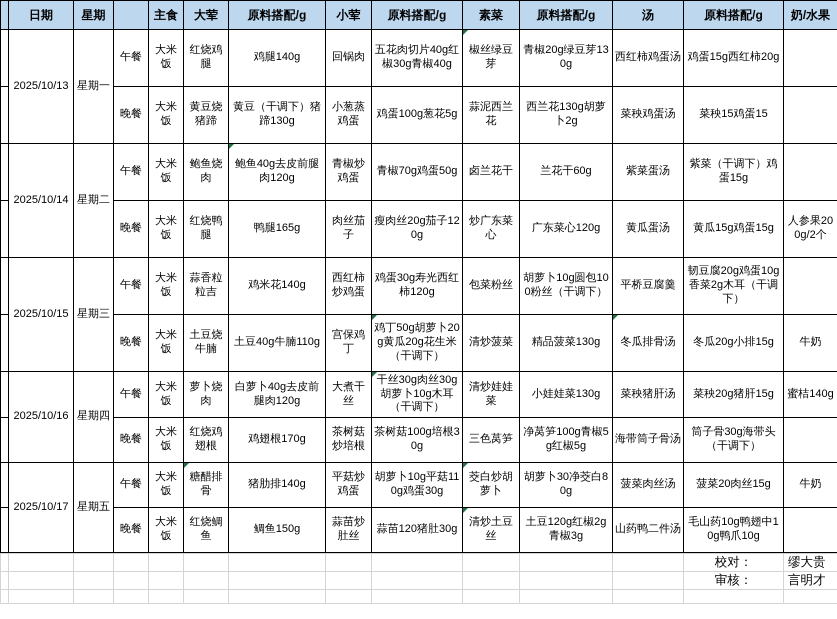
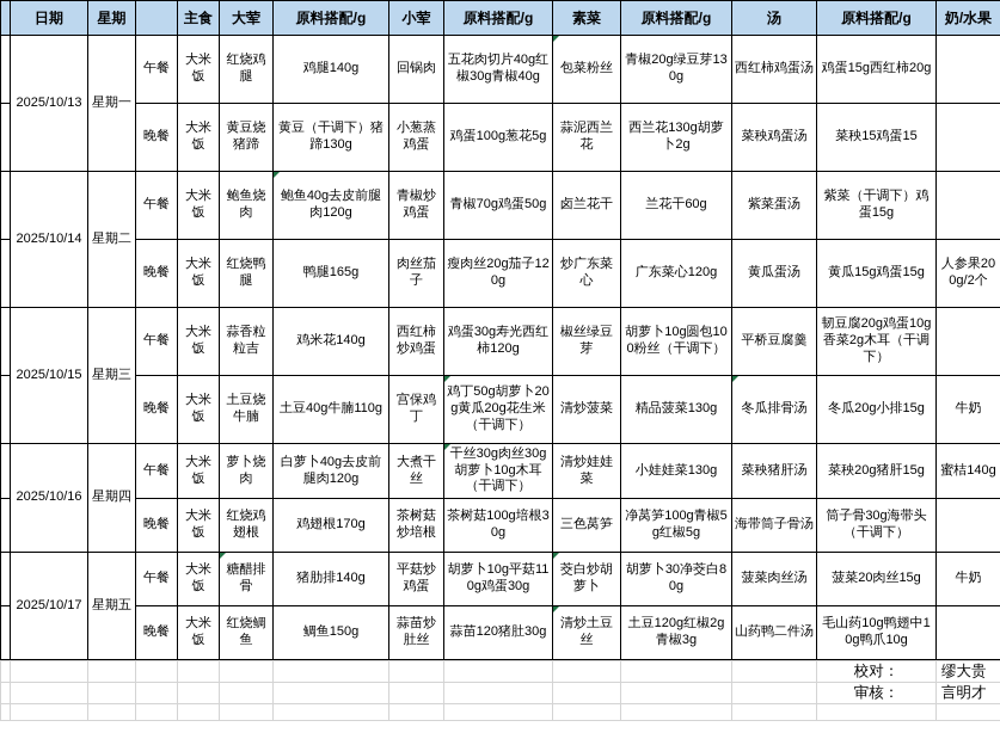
  	日期	星期		主食	大荤	原料搭配/g	小荤	原料搭配/g	素菜	原料搭配/g	汤	原料搭配/g	奶/水果
- 	2025/10/13	星期一	午餐	大米饭	红烧鸡腿	鸡腿140g	回锅肉	五花肉切片40g红椒30g青椒40g	椒丝绿豆芽	青椒20g绿豆芽130g	西红柿鸡蛋汤	鸡蛋15g西红柿20g
+ 	2025/10/13	星期一	午餐	大米饭	红烧鸡腿	鸡腿140g	回锅肉	五花肉切片40g红椒30g青椒40g	包菜粉丝	青椒20g绿豆芽130g	西红柿鸡蛋汤	鸡蛋15g西红柿20g
  	晚餐	大米饭	黄豆烧猪蹄	黄豆（干调下）猪蹄130g	小葱蒸鸡蛋	鸡蛋100g葱花5g	蒜泥西兰花	西兰花130g胡萝卜2g	菜秧鸡蛋汤	菜秧15鸡蛋15
  	2025/10/14	星期二	午餐	大米饭	鲍鱼烧肉	鲍鱼40g去皮前腿肉120g	青椒炒鸡蛋	青椒70g鸡蛋50g	卤兰花干	兰花干60g	紫菜蛋汤	紫菜（干调下）鸡蛋15g
  	晚餐	大米饭	红烧鸭腿	鸭腿165g	肉丝茄子	瘦肉丝20g茄子120g	炒广东菜心	广东菜心120g	黄瓜蛋汤	黄瓜15g鸡蛋15g	人参果200g/2个
- 	2025/10/15	星期三	午餐	大米饭	蒜香粒粒吉	鸡米花140g	西红柿炒鸡蛋	鸡蛋30g寿光西红柿120g	包菜粉丝	胡萝卜10g圆包100粉丝（干调下）	平桥豆腐羹	韧豆腐20g鸡蛋10g香菜2g木耳（干调下）
+ 	2025/10/15	星期三	午餐	大米饭	蒜香粒粒吉	鸡米花140g	西红柿炒鸡蛋	鸡蛋30g寿光西红柿120g	椒丝绿豆芽	胡萝卜10g圆包100粉丝（干调下）	平桥豆腐羹	韧豆腐20g鸡蛋10g香菜2g木耳（干调下）
  	晚餐	大米饭	土豆烧牛腩	土豆40g牛腩110g	宫保鸡丁	鸡丁50g胡萝卜20g黄瓜20g花生米（干调下）	清炒菠菜	精品菠菜130g	冬瓜排骨汤	冬瓜20g小排15g	牛奶
  	2025/10/16	星期四	午餐	大米饭	萝卜烧肉	白萝卜40g去皮前腿肉120g	大煮干丝	干丝30g肉丝30g胡萝卜10g木耳（干调下）	清炒娃娃菜	小娃娃菜130g	菜秧猪肝汤	菜秧20g猪肝15g	蜜桔140g
  	晚餐	大米饭	红烧鸡翅根	鸡翅根170g	茶树菇炒培根	茶树菇100g培根30g	三色莴笋	净莴笋100g青椒5g红椒5g	海带筒子骨汤	筒子骨30g海带头（干调下）
  	2025/10/17	星期五	午餐	大米饭	糖醋排骨	猪肋排140g	平菇炒鸡蛋	胡萝卜10g平菇110g鸡蛋30g	茭白炒胡萝卜	胡萝卜30净茭白80g	菠菜肉丝汤	菠菜20肉丝15g	牛奶
  	晚餐	大米饭	红烧鲷鱼	鲷鱼150g	蒜苗炒肚丝	蒜苗120猪肚30g	清炒土豆丝	土豆120g红椒2g青椒3g	山药鸭二件汤	毛山药10g鸭翅中10g鸭爪10g
  												校对：	缪大贵
  												审核：	言明才
